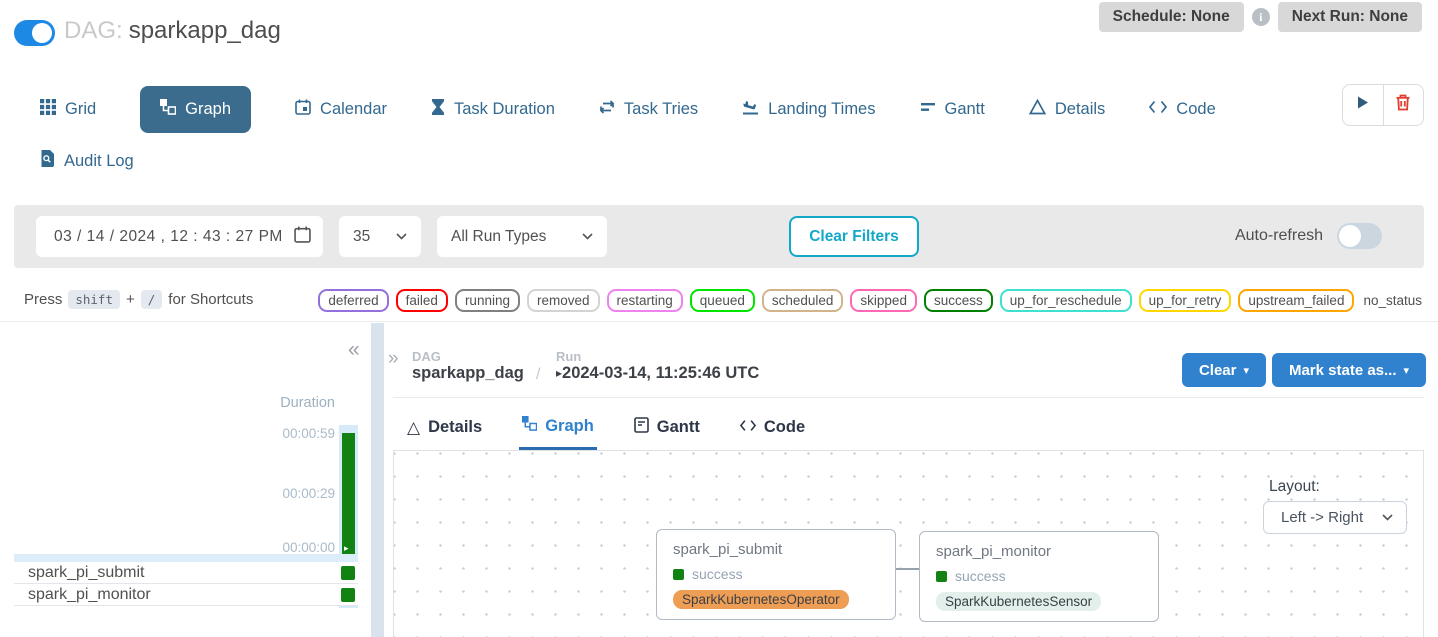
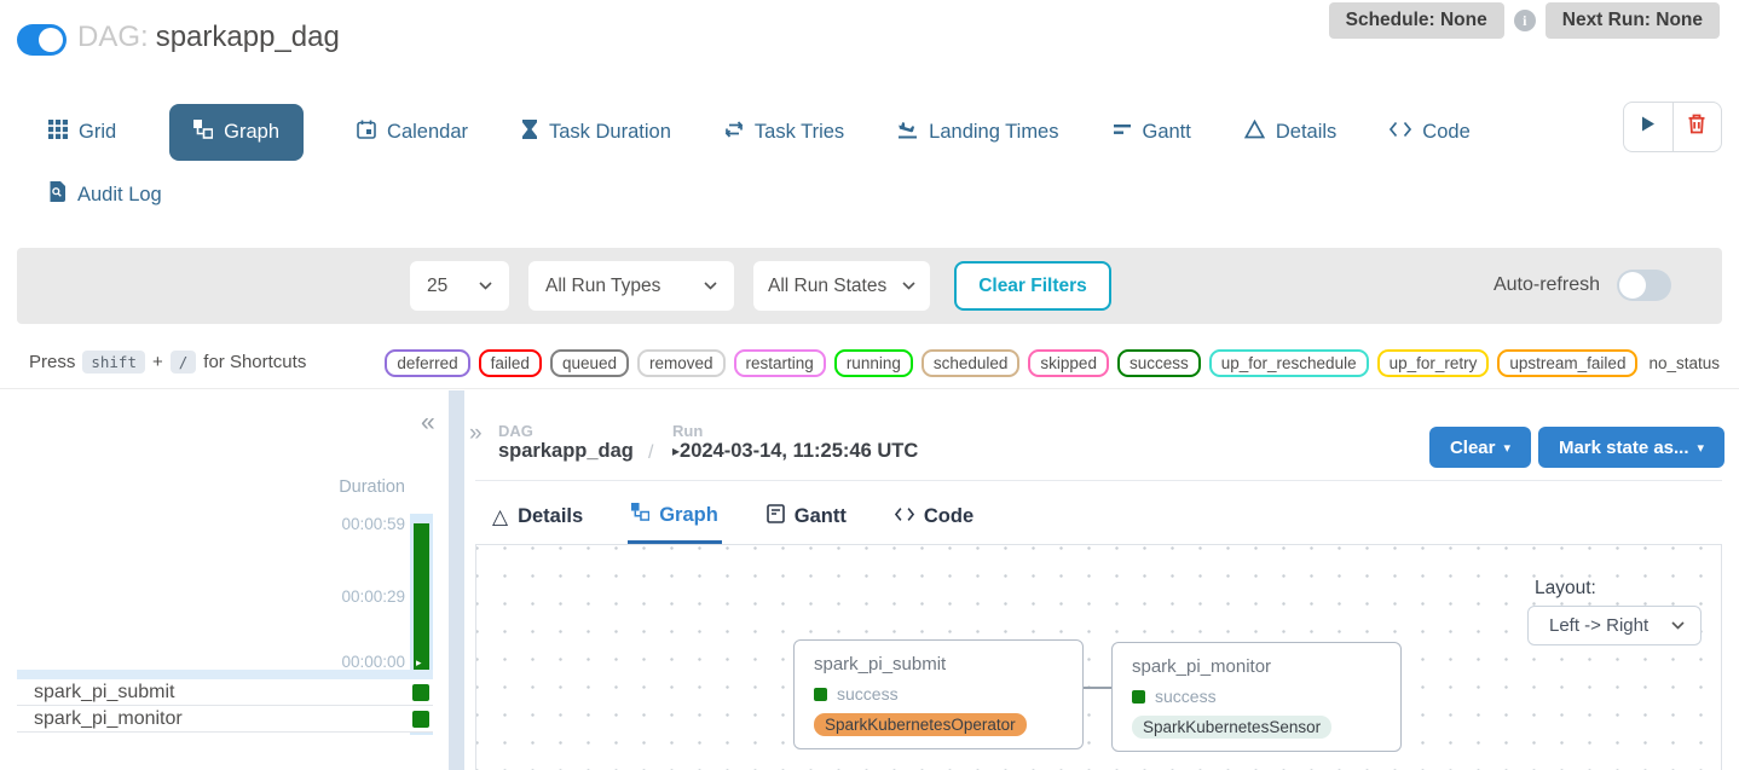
  DAG: sparkapp_dag
  Schedule: None
  i
  Next Run: None
  Grid
  Graph
  Calendar
  Task Duration
  Task Tries
  Landing Times
  Gantt
  Details
  Code
  Audit Log
- 03 / 14 / 2024 , 12 : 43 : 27 PM
- 35
+ 25
  All Run Types
+ All Run States
  Clear Filters
  Auto-refresh
  Press
  shift
  +
  /
  for Shortcuts
  deferred
  failed
- running
+ queued
  removed
  restarting
- queued
+ running
  scheduled
  skipped
  success
  up_for_reschedule
  up_for_retry
  upstream_failed
  no_status
  «
  Duration
  00:00:59
  00:00:29
  00:00:00
  ▸
  spark_pi_submit
  spark_pi_monitor
  »
  DAG
  sparkapp_dag
  /
  Run
  ▸2024-03-14, 11:25:46 UTC
  Clear
  ▾
  Mark state as...
  ▾
  △
  Details
  Graph
  Gantt
  Code
  Layout:
  Left -> Right
  spark_pi_submit
  success
  SparkKubernetesOperator
  spark_pi_monitor
  success
  SparkKubernetesSensor
